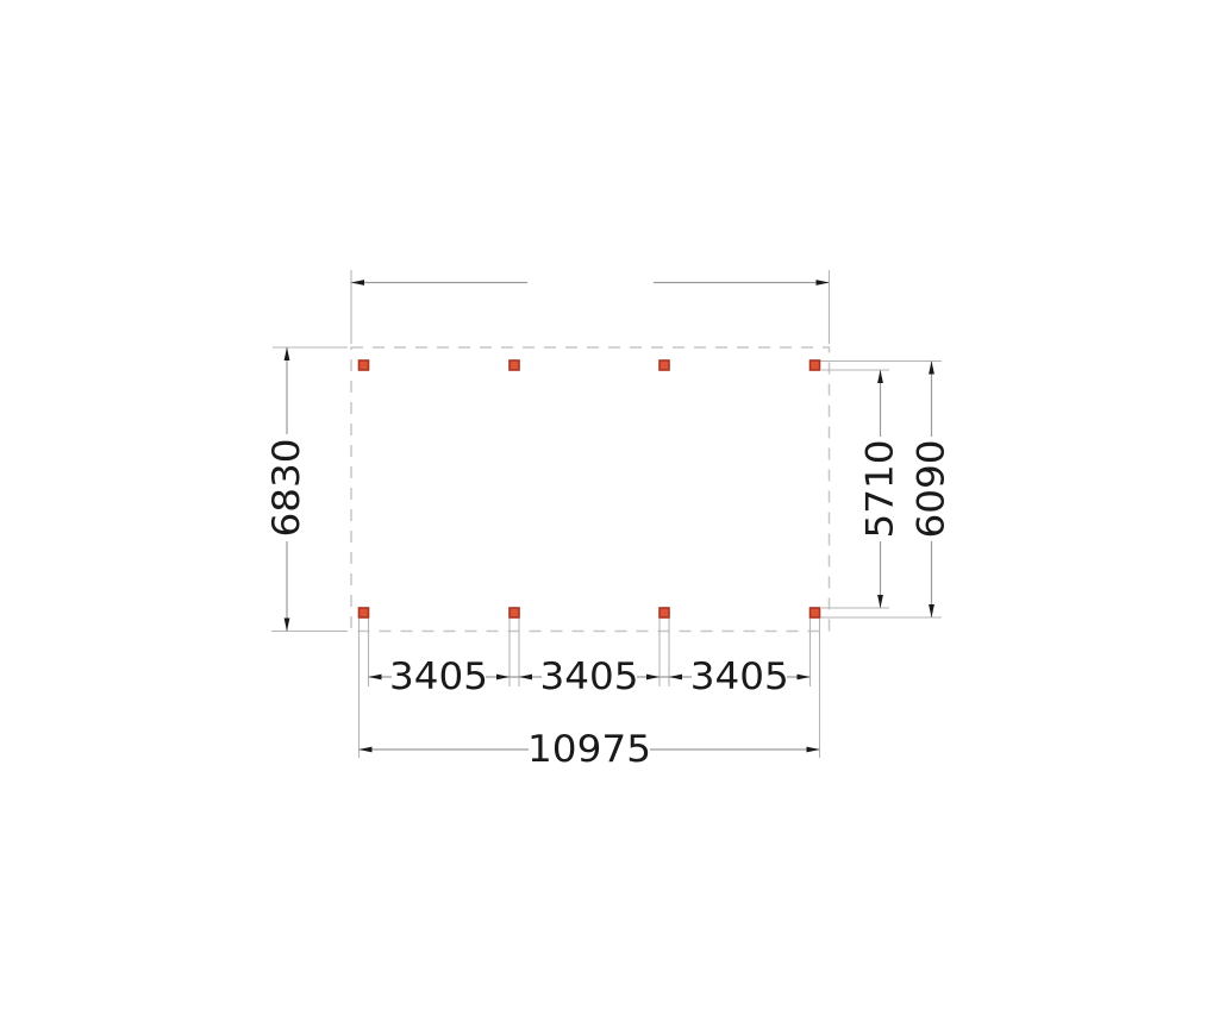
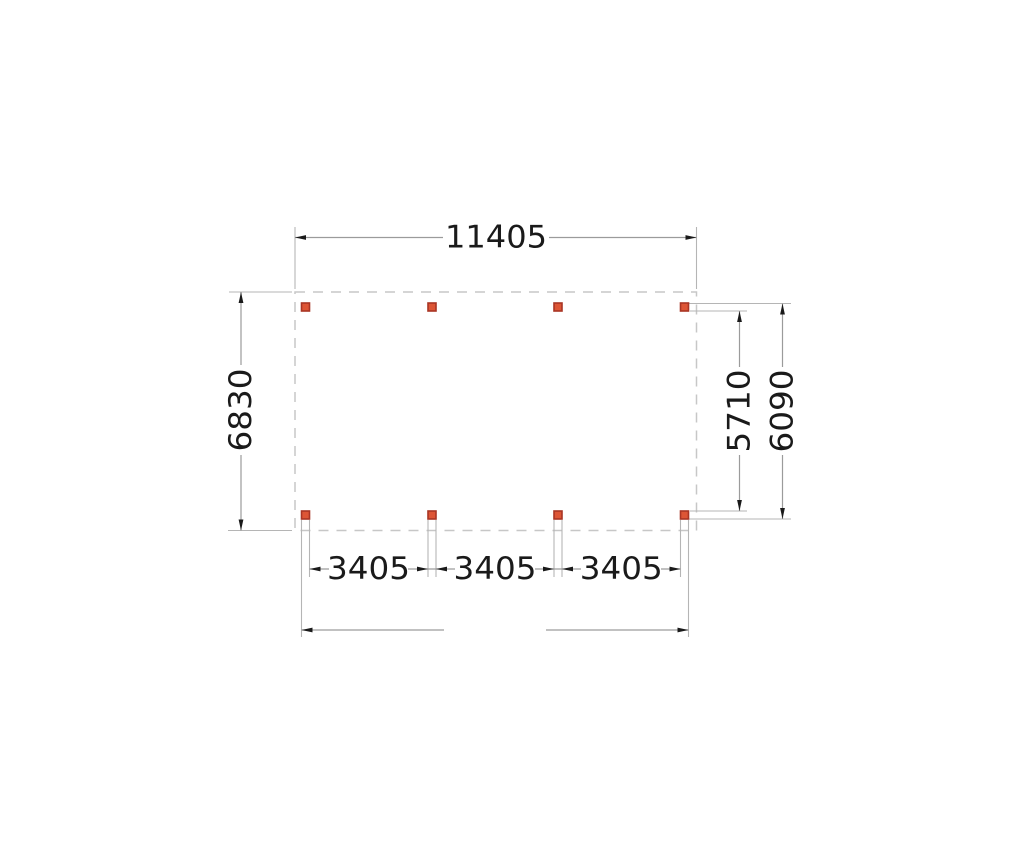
+ 11405
  3405
  3405
  3405
- 10975
